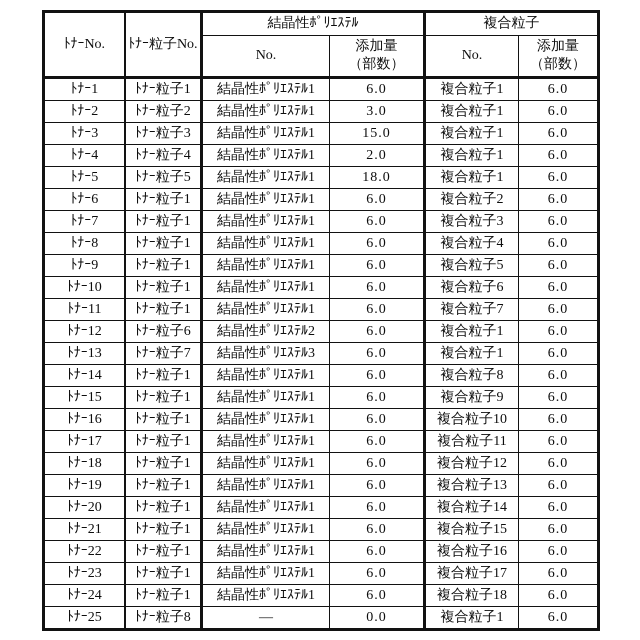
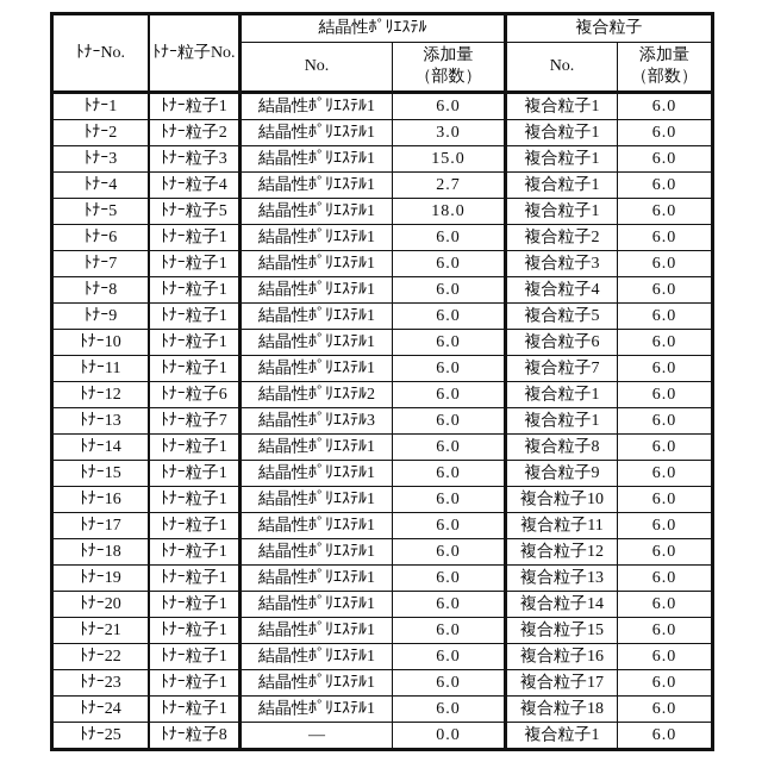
  ﾄﾅｰNo.	ﾄﾅｰ粒子No.	結晶性ﾎﾟﾘｴｽﾃﾙ	複合粒子
  No.	添加量 （部数）	No.	添加量 （部数）
  ﾄﾅｰ1	ﾄﾅｰ粒子1	結晶性ﾎﾟﾘｴｽﾃﾙ1	6.0	複合粒子1	6.0
  ﾄﾅｰ2	ﾄﾅｰ粒子2	結晶性ﾎﾟﾘｴｽﾃﾙ1	3.0	複合粒子1	6.0
  ﾄﾅｰ3	ﾄﾅｰ粒子3	結晶性ﾎﾟﾘｴｽﾃﾙ1	15.0	複合粒子1	6.0
- ﾄﾅｰ4	ﾄﾅｰ粒子4	結晶性ﾎﾟﾘｴｽﾃﾙ1	2.0	複合粒子1	6.0
+ ﾄﾅｰ4	ﾄﾅｰ粒子4	結晶性ﾎﾟﾘｴｽﾃﾙ1	2.7	複合粒子1	6.0
  ﾄﾅｰ5	ﾄﾅｰ粒子5	結晶性ﾎﾟﾘｴｽﾃﾙ1	18.0	複合粒子1	6.0
  ﾄﾅｰ6	ﾄﾅｰ粒子1	結晶性ﾎﾟﾘｴｽﾃﾙ1	6.0	複合粒子2	6.0
  ﾄﾅｰ7	ﾄﾅｰ粒子1	結晶性ﾎﾟﾘｴｽﾃﾙ1	6.0	複合粒子3	6.0
  ﾄﾅｰ8	ﾄﾅｰ粒子1	結晶性ﾎﾟﾘｴｽﾃﾙ1	6.0	複合粒子4	6.0
  ﾄﾅｰ9	ﾄﾅｰ粒子1	結晶性ﾎﾟﾘｴｽﾃﾙ1	6.0	複合粒子5	6.0
  ﾄﾅｰ10	ﾄﾅｰ粒子1	結晶性ﾎﾟﾘｴｽﾃﾙ1	6.0	複合粒子6	6.0
  ﾄﾅｰ11	ﾄﾅｰ粒子1	結晶性ﾎﾟﾘｴｽﾃﾙ1	6.0	複合粒子7	6.0
  ﾄﾅｰ12	ﾄﾅｰ粒子6	結晶性ﾎﾟﾘｴｽﾃﾙ2	6.0	複合粒子1	6.0
  ﾄﾅｰ13	ﾄﾅｰ粒子7	結晶性ﾎﾟﾘｴｽﾃﾙ3	6.0	複合粒子1	6.0
  ﾄﾅｰ14	ﾄﾅｰ粒子1	結晶性ﾎﾟﾘｴｽﾃﾙ1	6.0	複合粒子8	6.0
  ﾄﾅｰ15	ﾄﾅｰ粒子1	結晶性ﾎﾟﾘｴｽﾃﾙ1	6.0	複合粒子9	6.0
  ﾄﾅｰ16	ﾄﾅｰ粒子1	結晶性ﾎﾟﾘｴｽﾃﾙ1	6.0	複合粒子10	6.0
  ﾄﾅｰ17	ﾄﾅｰ粒子1	結晶性ﾎﾟﾘｴｽﾃﾙ1	6.0	複合粒子11	6.0
  ﾄﾅｰ18	ﾄﾅｰ粒子1	結晶性ﾎﾟﾘｴｽﾃﾙ1	6.0	複合粒子12	6.0
  ﾄﾅｰ19	ﾄﾅｰ粒子1	結晶性ﾎﾟﾘｴｽﾃﾙ1	6.0	複合粒子13	6.0
  ﾄﾅｰ20	ﾄﾅｰ粒子1	結晶性ﾎﾟﾘｴｽﾃﾙ1	6.0	複合粒子14	6.0
  ﾄﾅｰ21	ﾄﾅｰ粒子1	結晶性ﾎﾟﾘｴｽﾃﾙ1	6.0	複合粒子15	6.0
  ﾄﾅｰ22	ﾄﾅｰ粒子1	結晶性ﾎﾟﾘｴｽﾃﾙ1	6.0	複合粒子16	6.0
  ﾄﾅｰ23	ﾄﾅｰ粒子1	結晶性ﾎﾟﾘｴｽﾃﾙ1	6.0	複合粒子17	6.0
  ﾄﾅｰ24	ﾄﾅｰ粒子1	結晶性ﾎﾟﾘｴｽﾃﾙ1	6.0	複合粒子18	6.0
  ﾄﾅｰ25	ﾄﾅｰ粒子8	―	0.0	複合粒子1	6.0
